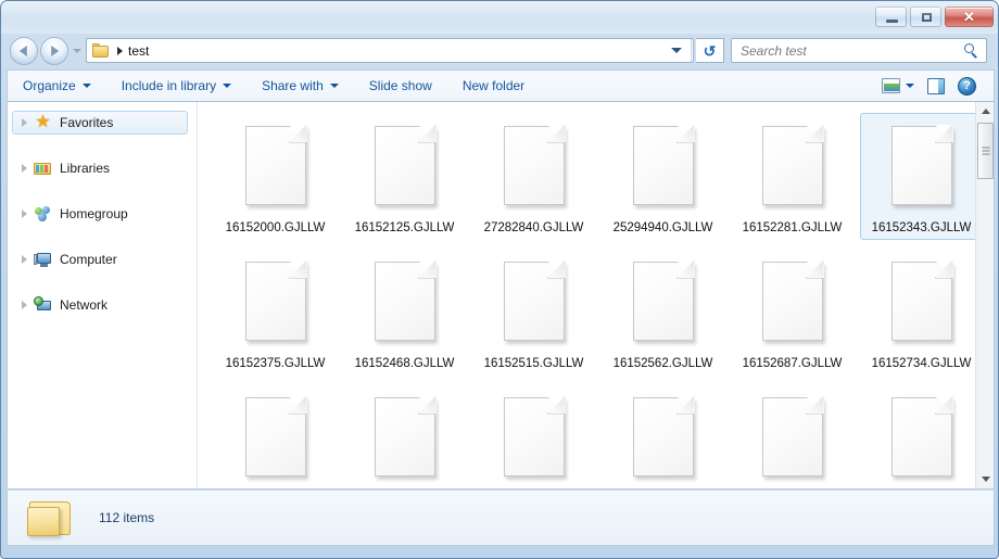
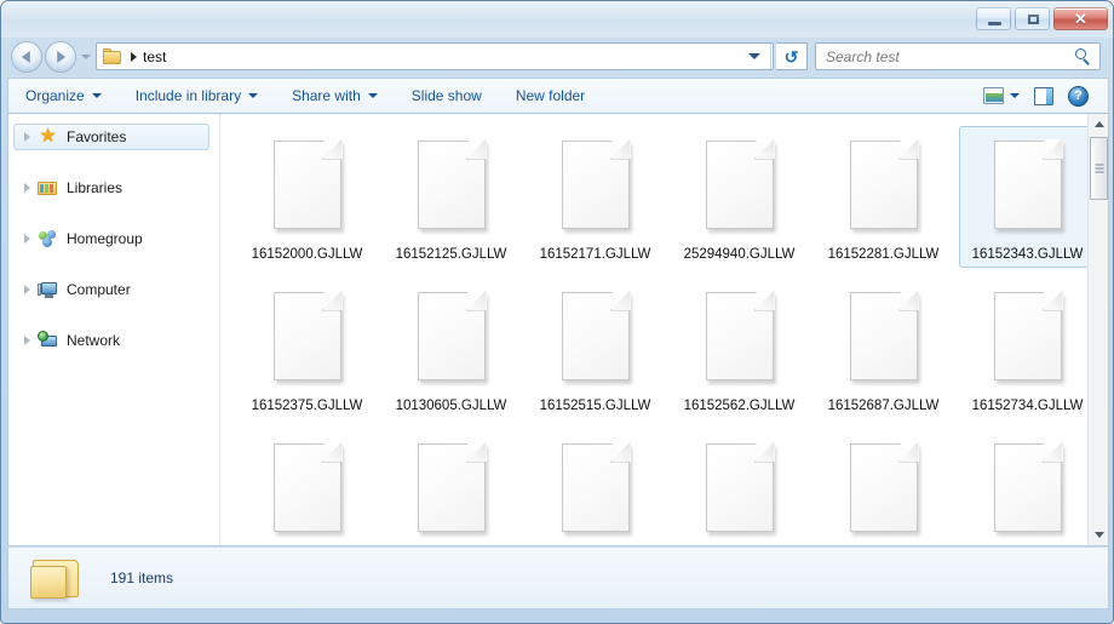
  test
  ↺
  Search test
  Organize
  Include in library
  Share with
  Slide show
  New folder
  ?
  ★
  Favorites
  Libraries
  Homegroup
  Computer
  Network
  16152000.GJLLW
  16152125.GJLLW
- 27282840.GJLLW
+ 16152171.GJLLW
  25294940.GJLLW
  16152281.GJLLW
  16152343.GJLLW
  16152375.GJLLW
- 16152468.GJLLW
+ 10130605.GJLLW
  16152515.GJLLW
  16152562.GJLLW
  16152687.GJLLW
  16152734.GJLLW
- 112 items
+ 191 items
